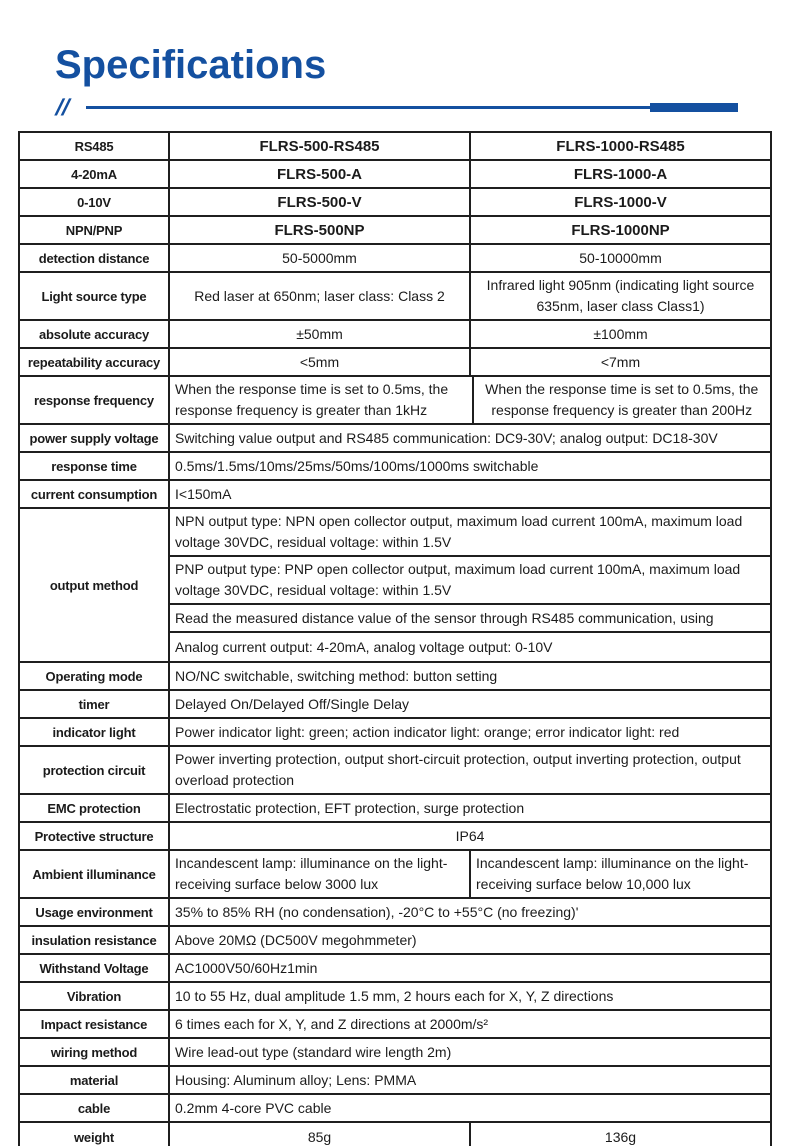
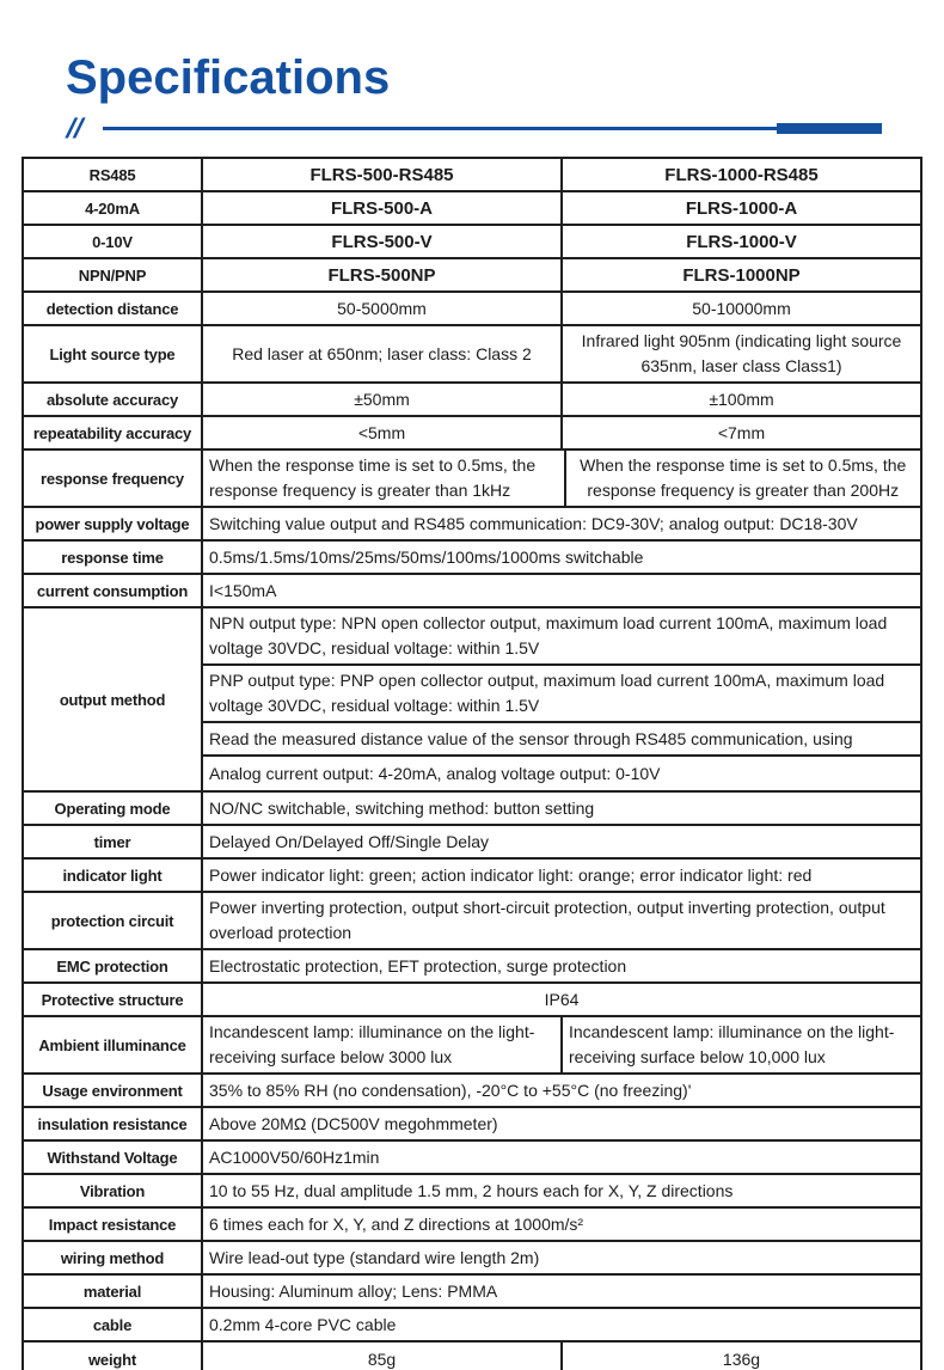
  Specifications
  RS485
  FLRS-500-RS485
  FLRS-1000-RS485
  4-20mA
  FLRS-500-A
  FLRS-1000-A
  0-10V
  FLRS-500-V
  FLRS-1000-V
  NPN/PNP
  FLRS-500NP
  FLRS-1000NP
  detection distance
  50-5000mm
  50-10000mm
  Light source type
  Red laser at 650nm; laser class: Class 2
  Infrared light 905nm (indicating light source 635nm, laser class Class1)
  absolute accuracy
  ±50mm
  ±100mm
  repeatability accuracy
  <5mm
  <7mm
  response frequency
  When the response time is set to 0.5ms, the response frequency is greater than 1kHz
  When the response time is set to 0.5ms, the response frequency is greater than 200Hz
  power supply voltage
  Switching value output and RS485 communication: DC9-30V; analog output: DC18-30V
  response time
  0.5ms/1.5ms/10ms/25ms/50ms/100ms/1000ms switchable
  current consumption
  I<150mA
  output method
  NPN output type: NPN open collector output, maximum load current 100mA, maximum load voltage 30VDC, residual voltage: within 1.5V
  PNP output type: PNP open collector output, maximum load current 100mA, maximum load voltage 30VDC, residual voltage: within 1.5V
  Read the measured distance value of the sensor through RS485 communication, using
  Analog current output: 4-20mA, analog voltage output: 0-10V
  Operating mode
  NO/NC switchable, switching method: button setting
  timer
  Delayed On/Delayed Off/Single Delay
  indicator light
  Power indicator light: green; action indicator light: orange; error indicator light: red
  protection circuit
  Power inverting protection, output short-circuit protection, output inverting protection, output overload protection
  EMC protection
  Electrostatic protection, EFT protection, surge protection
  Protective structure
  IP64
  Ambient illuminance
  Incandescent lamp: illuminance on the light-receiving surface below 3000 lux
  Incandescent lamp: illuminance on the light-receiving surface below 10,000 lux
  Usage environment
  35% to 85% RH (no condensation), -20°C to +55°C (no freezing)'
  insulation resistance
  Above 20MΩ (DC500V megohmmeter)
  Withstand Voltage
  AC1000V50/60Hz1min
  Vibration
  10 to 55 Hz, dual amplitude 1.5 mm, 2 hours each for X, Y, Z directions
  Impact resistance
- 6 times each for X, Y, and Z directions at 2000m/s²
+ 6 times each for X, Y, and Z directions at 1000m/s²
  wiring method
  Wire lead-out type (standard wire length 2m)
  material
  Housing: Aluminum alloy; Lens: PMMA
  cable
  0.2mm 4-core PVC cable
  weight
  85g
  136g
